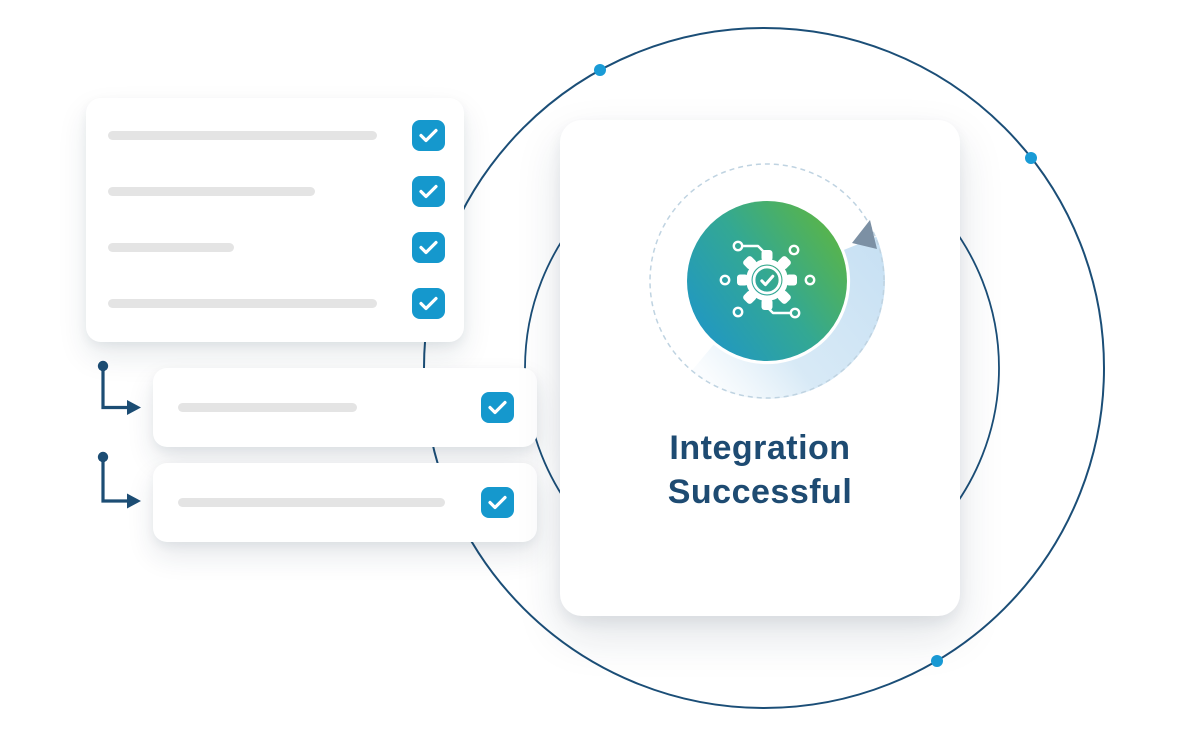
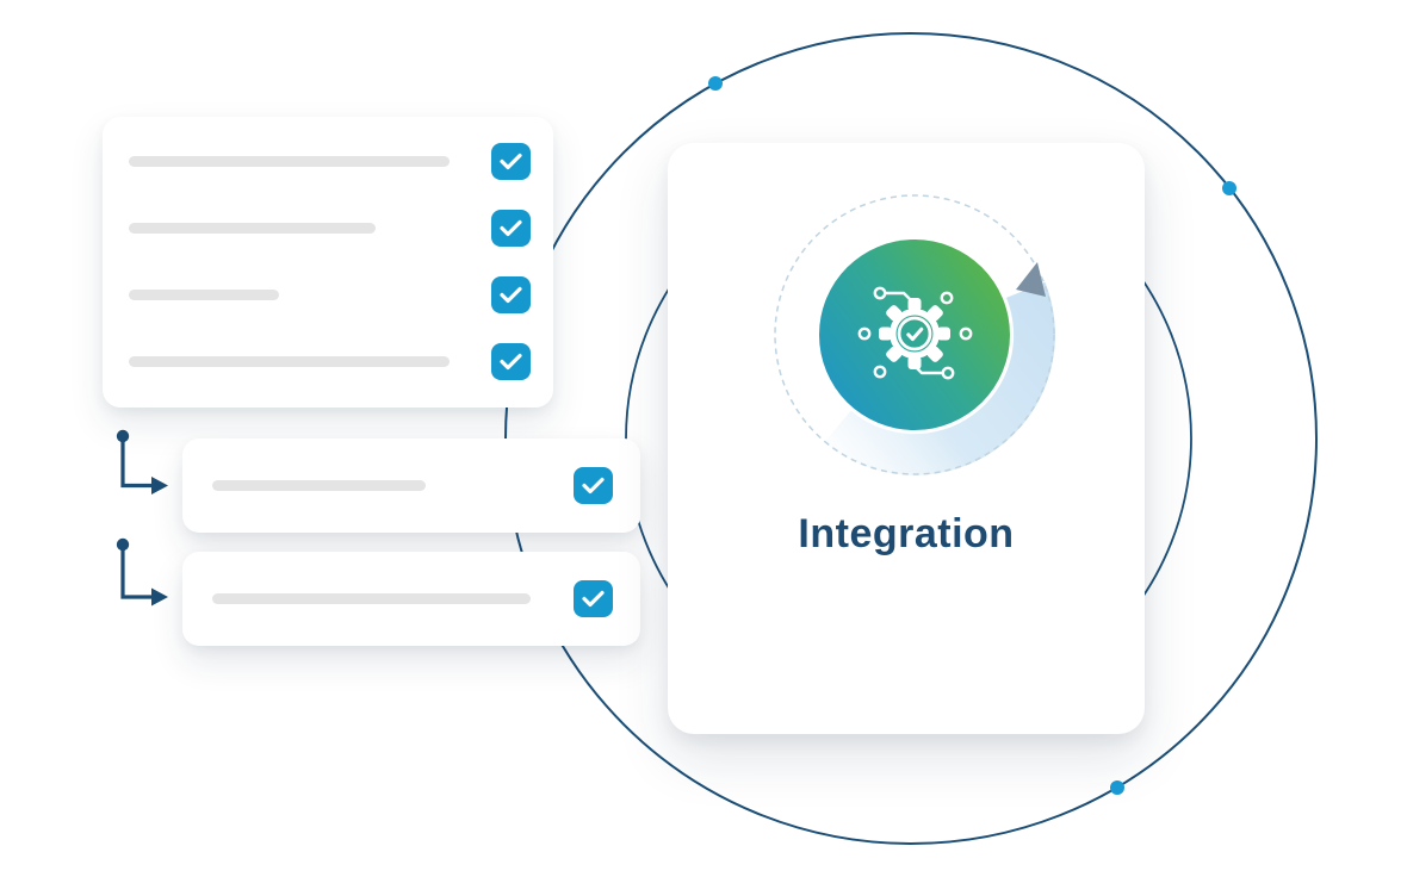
  Integration
- Successful
